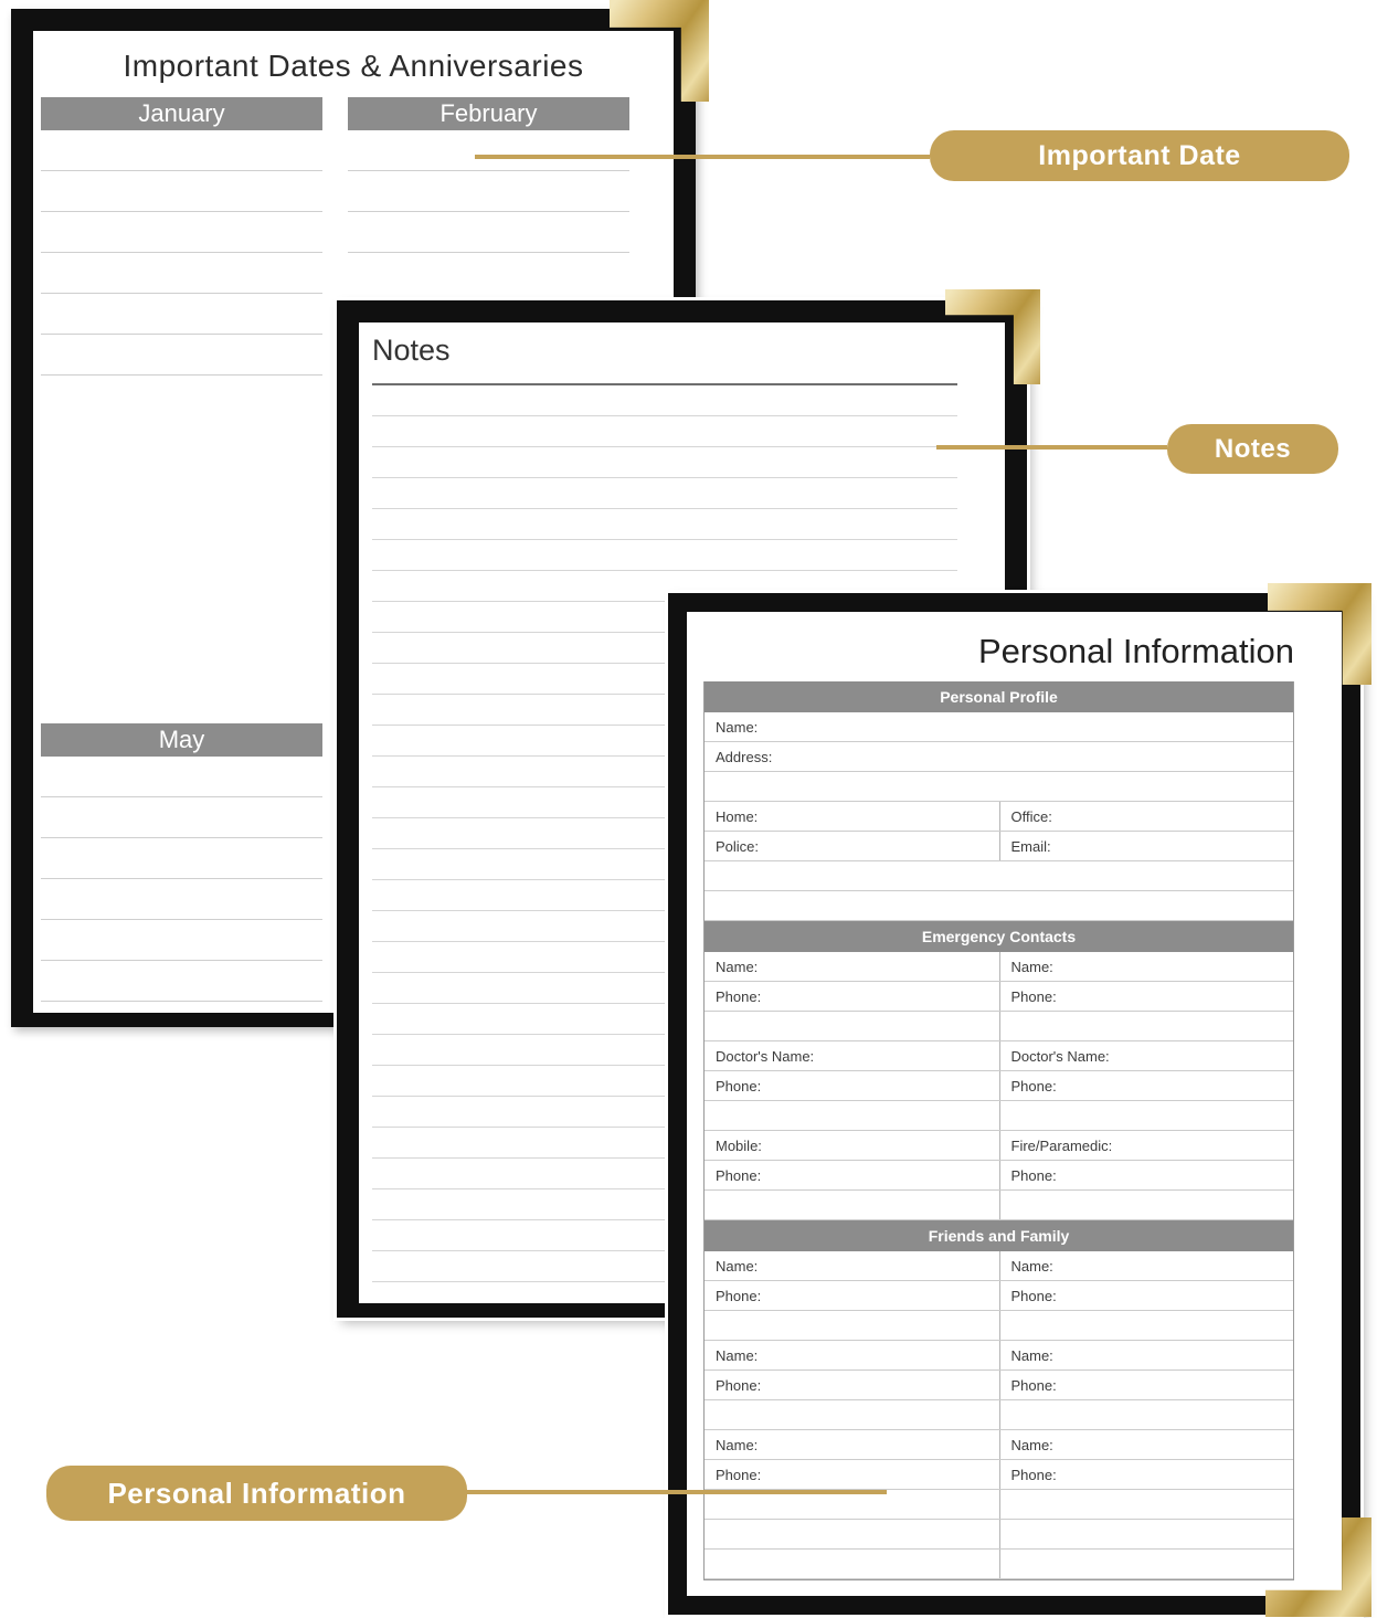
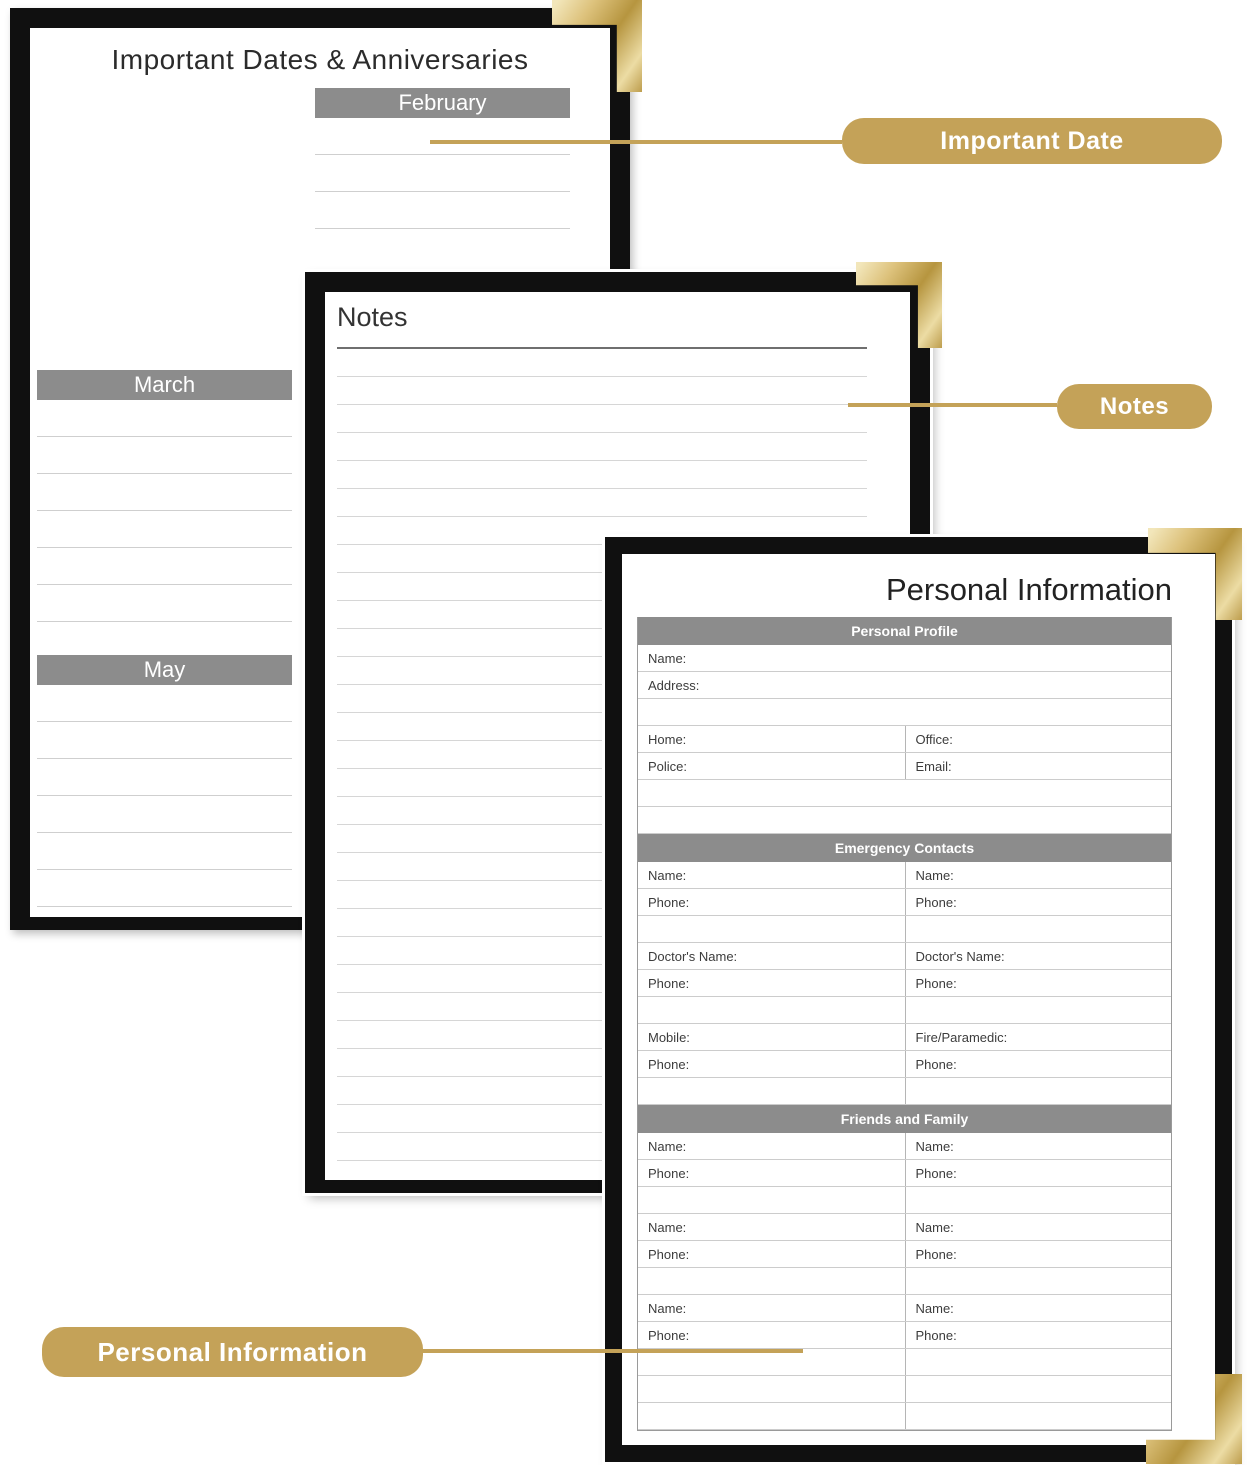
  Important Dates & Anniversaries
- January
  February
+ March
  May
  Notes
  Personal Information
  Personal Profile
  Name:
  Address:
  Home:
  Office:
  Police:
  Email:
  Emergency Contacts
  Name:
  Name:
  Phone:
  Phone:
  Doctor's Name:
  Doctor's Name:
  Phone:
  Phone:
  Mobile:
  Fire/Paramedic:
  Phone:
  Phone:
  Friends and Family
  Name:
  Name:
  Phone:
  Phone:
  Name:
  Name:
  Phone:
  Phone:
  Name:
  Name:
  Phone:
  Phone:
  Important Date
  Notes
  Personal Information
